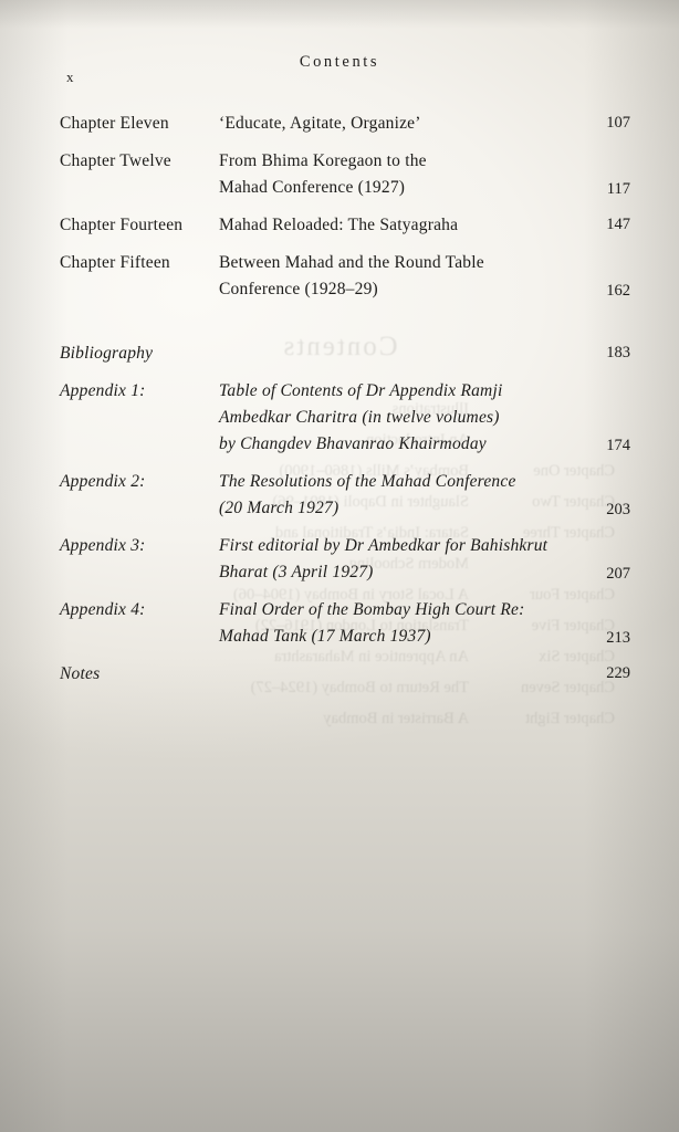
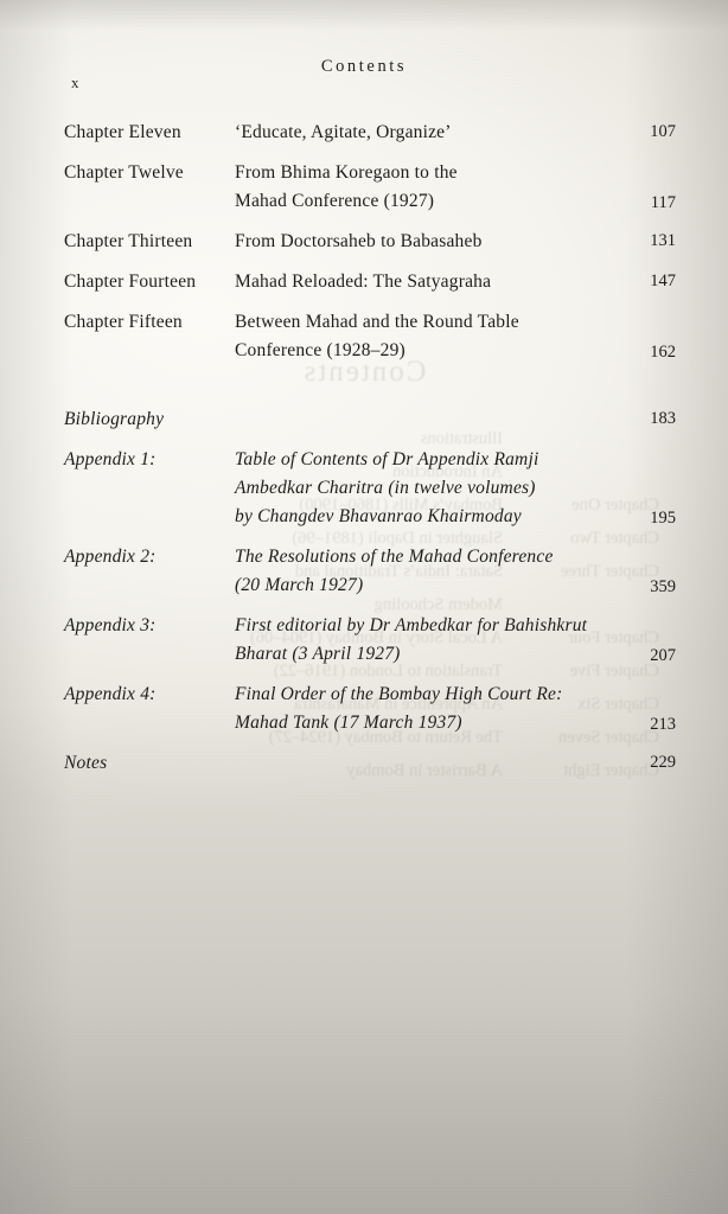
  x
  Contents
  Chapter Eleven
  ‘Educate, Agitate, Organize’
  107
  Chapter Twelve
  From Bhima Koregaon to the
  Mahad Conference (1927)
  117
+ Chapter Thirteen
+ From Doctorsaheb to Babasaheb
+ 131
  Chapter Fourteen
  Mahad Reloaded: The Satyagraha
  147
  Chapter Fifteen
  Between Mahad and the Round Table
  Conference (1928–29)
  162
  Bibliography
  183
  Appendix 1:
  Table of Contents of Dr Appendix Ramji
  Ambedkar Charitra (in twelve volumes)
  by Changdev Bhavanrao Khairmoday
- 174
+ 195
  Appendix 2:
  The Resolutions of the Mahad Conference
  (20 March 1927)
- 203
+ 359
  Appendix 3:
  First editorial by Dr Ambedkar for Bahishkrut
  Bharat (3 April 1927)
  207
  Appendix 4:
  Final Order of the Bombay High Court Re:
  Mahad Tank (17 March 1937)
  213
  Notes
  229
